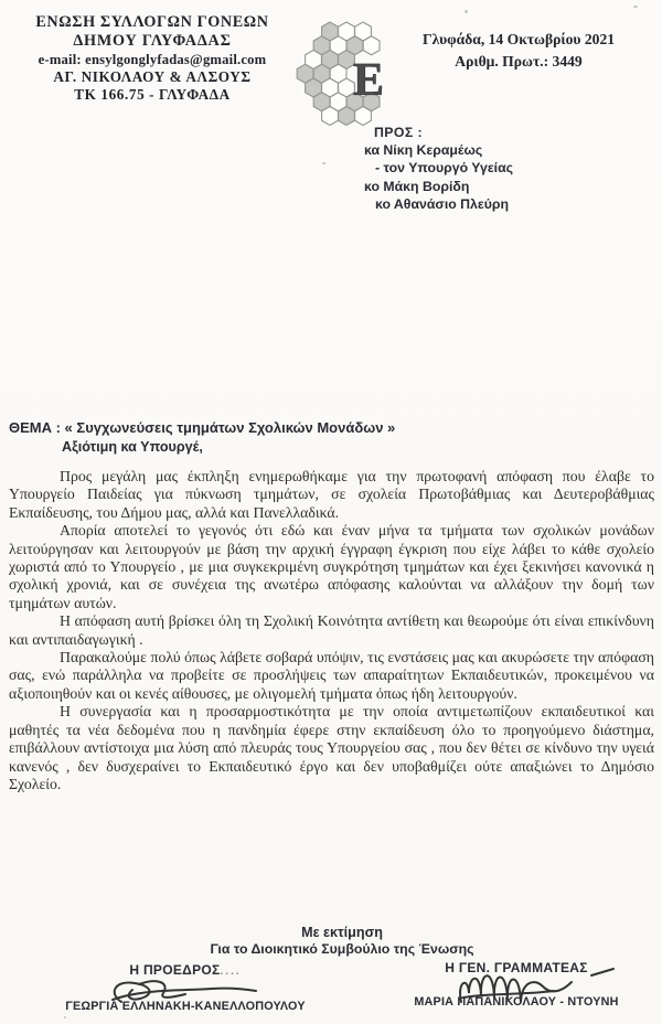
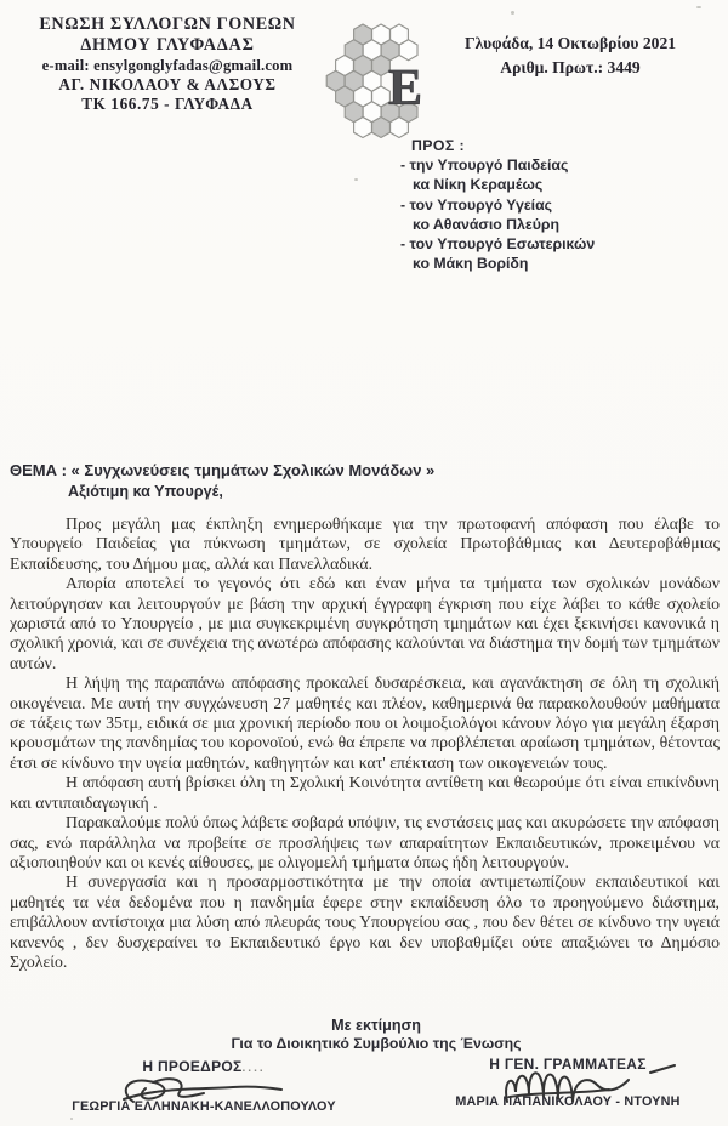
  ΕΝΩΣΗ ΣΥΛΛΟΓΩΝ ΓΟΝΕΩΝ
  ΔΗΜΟΥ ΓΛΥΦΑΔΑΣ
  e-mail: ensylgonglyfadas@gmail.com
  ΑΓ. ΝΙΚΟΛΑΟΥ & ΑΛΣΟΥΣ
  ΤΚ 166.75 - ΓΛΥΦΑΔΑ
  Ε
  Γλυφάδα, 14 Οκτωβρίου 2021
  Αριθμ. Πρωτ.: 3449
  ΠΡΟΣ :
+ - την Υπουργό Παιδείας
  κα Νίκη Κεραμέως
  - τον Υπουργό Υγείας
- κο Μάκη Βορίδη
+ κο Αθανάσιο Πλεύρη
+ - τον Υπουργό Εσωτερικών
- κο Αθανάσιο Πλεύρη
+ κο Μάκη Βορίδη
  ΘΕΜΑ : « Συγχωνεύσεις τμημάτων Σχολικών Μονάδων »
  Αξιότιμη κα Υπουργέ,
  Προς μεγάλη μας έκπληξη ενημερωθήκαμε για την πρωτοφανή απόφαση που έλαβε το Υπουργείο Παιδείας για πύκνωση τμημάτων, σε σχολεία Πρωτοβάθμιας και Δευτεροβάθμιας Εκπαίδευσης, του Δήμου μας, αλλά και Πανελλαδικά.
- Απορία αποτελεί το γεγονός ότι εδώ και έναν μήνα τα τμήματα των σχολικών μονάδων λειτούργησαν και λειτουργούν με βάση την αρχική έγγραφη έγκριση που είχε λάβει το κάθε σχολείο χωριστά από το Υπουργείο , με μια συγκεκριμένη συγκρότηση τμημάτων και έχει ξεκινήσει κανονικά η σχολική χρονιά, και σε συνέχεια της ανωτέρω απόφασης καλούνται να αλλάξουν την δομή των τμημάτων αυτών.
+ Απορία αποτελεί το γεγονός ότι εδώ και έναν μήνα τα τμήματα των σχολικών μονάδων λειτούργησαν και λειτουργούν με βάση την αρχική έγγραφη έγκριση που είχε λάβει το κάθε σχολείο χωριστά από το Υπουργείο , με μια συγκεκριμένη συγκρότηση τμημάτων και έχει ξεκινήσει κανονικά η σχολική χρονιά, και σε συνέχεια της ανωτέρω απόφασης καλούνται να διάστημα την δομή των τμημάτων αυτών.
+ Η λήψη της παραπάνω απόφασης προκαλεί δυσαρέσκεια, και αγανάκτηση σε όλη τη σχολική οικογένεια. Με αυτή την συγχώνευση 27 μαθητές και πλέον, καθημερινά θα παρακολουθούν μαθήματα σε τάξεις των 35τμ, ειδικά σε μια χρονική περίοδο που οι λοιμοξιολόγοι κάνουν λόγο για μεγάλη έξαρση κρουσμάτων της πανδημίας του κορονοϊού, ενώ θα έπρεπε να προβλέπεται αραίωση τμημάτων, θέτοντας έτσι σε κίνδυνο την υγεία μαθητών, καθηγητών και κατ' επέκταση των οικογενειών τους.
  Η απόφαση αυτή βρίσκει όλη τη Σχολική Κοινότητα αντίθετη και θεωρούμε ότι είναι επικίνδυνη και αντιπαιδαγωγική .
  Παρακαλούμε πολύ όπως λάβετε σοβαρά υπόψιν, τις ενστάσεις μας και ακυρώσετε την απόφαση σας, ενώ παράλληλα να προβείτε σε προσλήψεις των απαραίτητων Εκπαιδευτικών, προκειμένου να αξιοποιηθούν και οι κενές αίθουσες, με ολιγομελή τμήματα όπως ήδη λειτουργούν.
  Η συνεργασία και η προσαρμοστικότητα με την οποία αντιμετωπίζουν εκπαιδευτικοί και μαθητές τα νέα δεδομένα που η πανδημία έφερε στην εκπαίδευση όλο το προηγούμενο διάστημα, επιβάλλουν αντίστοιχα μια λύση από πλευράς τους Υπουργείου σας , που δεν θέτει σε κίνδυνο την υγειά κανενός , δεν δυσχεραίνει το Εκπαιδευτικό έργο και δεν υποβαθμίζει ούτε απαξιώνει το Δημόσιο Σχολείο.
  Με εκτίμηση
  Για το Διοικητικό Συμβούλιο της Ένωσης
  Η ΠΡΟΕΔΡΟΣ....
  ΓΕΩΡΓΙΑ ΕΛΛΗΝΑΚΗ-ΚΑΝΕΛΛΟΠΟΥΛΟΥ
  Η ΓΕΝ. ΓΡΑΜΜΑΤΕΑΣ
  ΜΑΡΙΑΑΠΑΝΙΚΟΛΑΟΥ - ΝΤΟΥΝΗ
